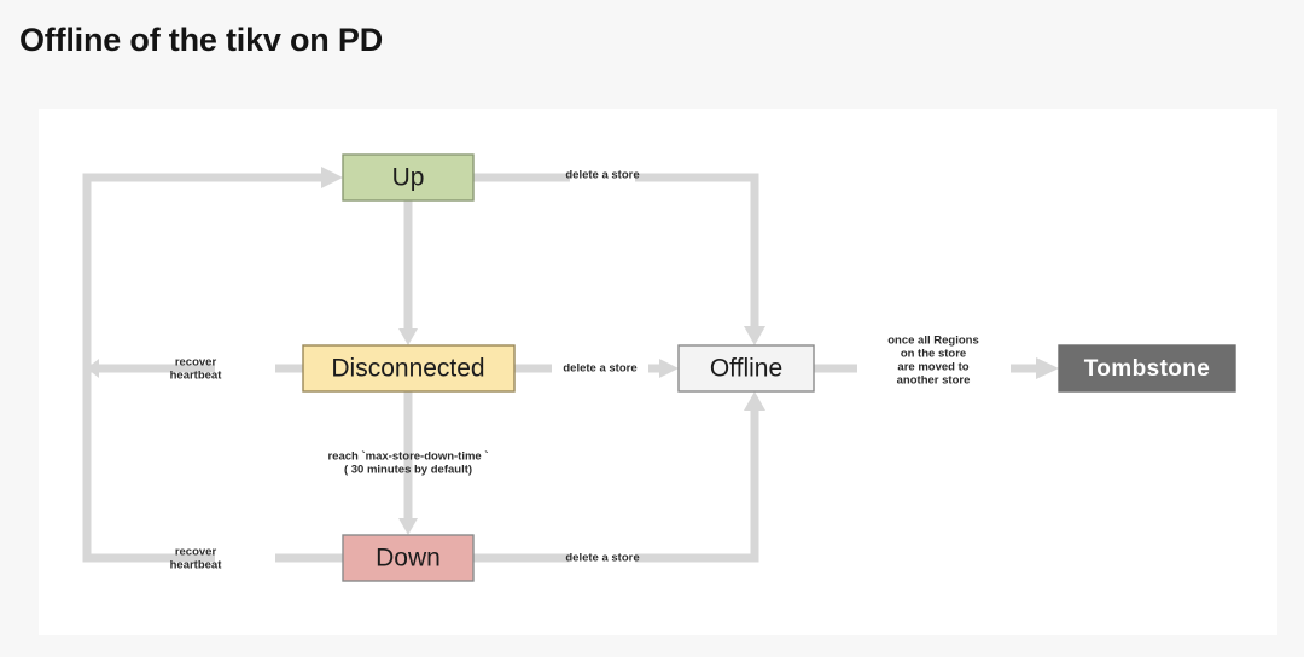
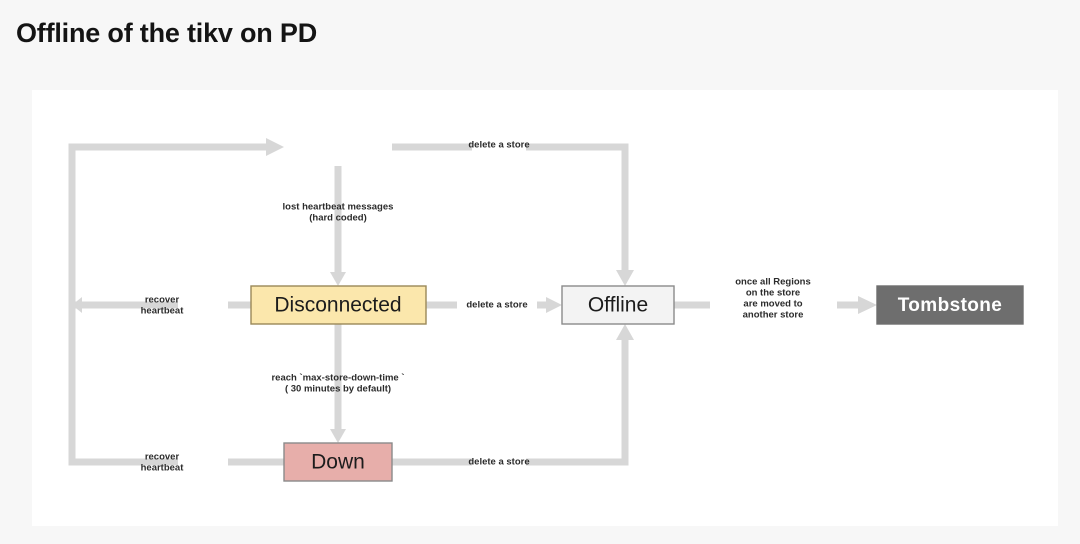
  Offline of the tikv on PD
+ lost heartbeat messages
+ (hard coded)
  reach `max-store-down-time `
  ( 30 minutes by default)
  recover
  heartbeat
  recover
  heartbeat
  delete a store
  delete a store
  delete a store
  once all Regions
  on the store
  are moved to
  another store
- Up
  Disconnected
  Down
  Offline
  Tombstone
